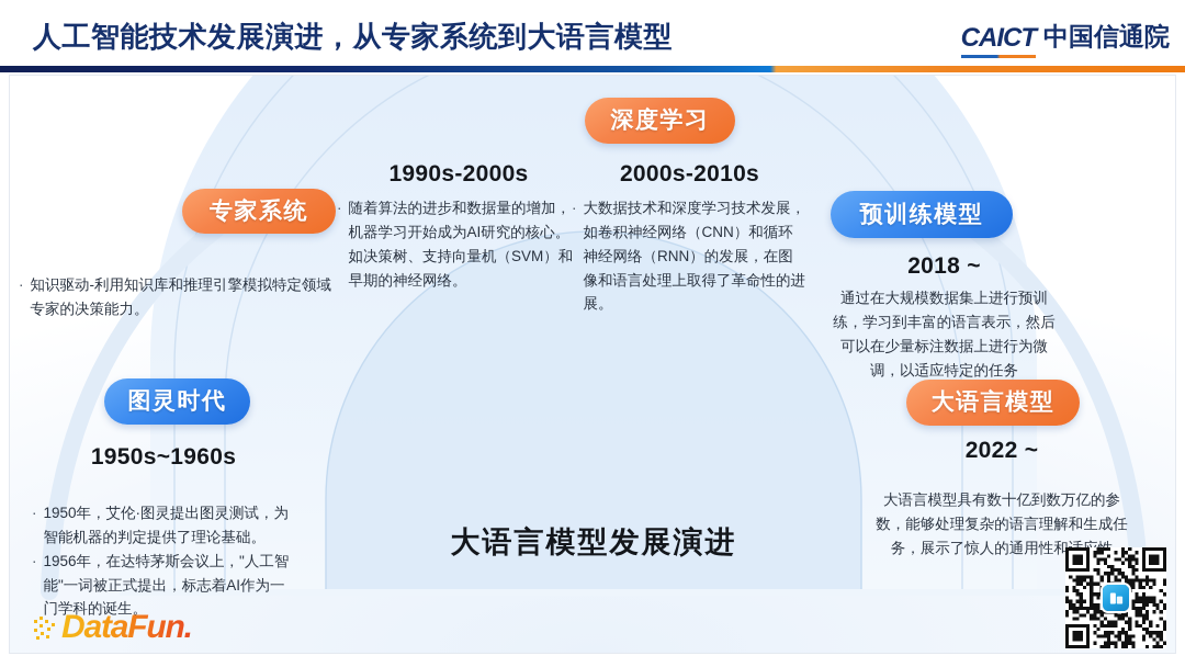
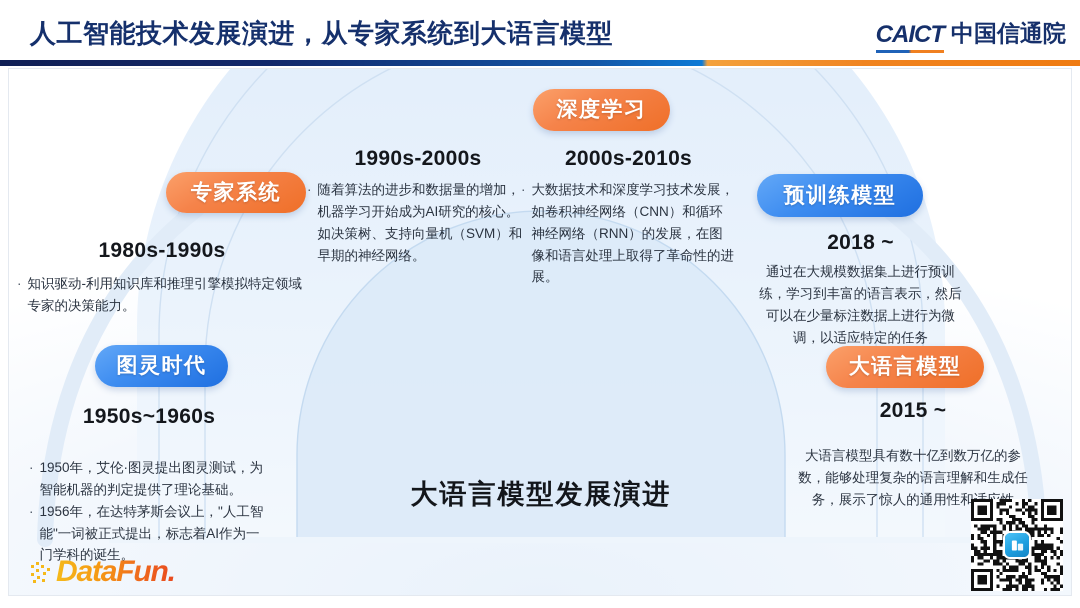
  人工智能技术发展演进，从专家系统到大语言模型
  CAICT
  中国信通院
  图灵时代
  专家系统
  深度学习
  预训练模型
  大语言模型
  1950s~1960s
  ·
  1950年，艾伦·图灵提出图灵测试，为智能机器的判定提供了理论基础。
  ·
  1956年，在达特茅斯会议上，"人工智能"一词被正式提出，标志着AI作为一门
+ 1980s-1990s
  ·
  知识驱动-利用知识库和推理引擎模拟特定领域专家的决策能力。
  1990s-2000s
  ·
  随着算法的进步和数据量的增加，机器学习开始成为AI研究的核心。如决策树、支持向量机（SVM）和早期的神经网络。
  2000s-2010s
  ·
  大数据技术和深度学习技术发展，如卷积神经网络（CNN）和循环神经网络（RNN）的发展，在图像和语言处理上取得了革命性的进展。
  2018 ~
  通过在大规模数据集上进行预训练，学习到丰富的语言表示，然后可以在少量标注数据上进行为微调，以适应特定的任务
- 2022 ~
+ 2015 ~
  大语言模型具有数十亿到数万亿的参数，能够处理复杂的语言理解和生成任务，展示了惊人的通用性和
  大语言模型发展演进
  DataFun.
